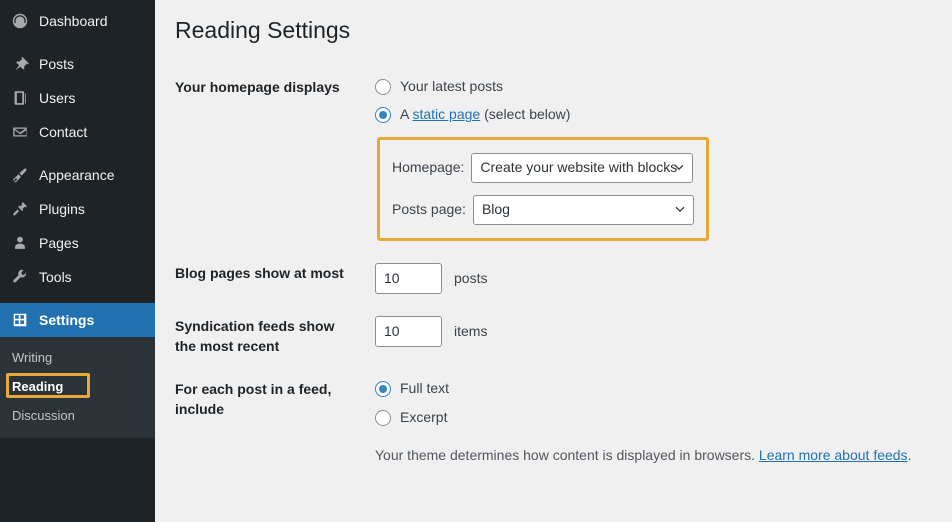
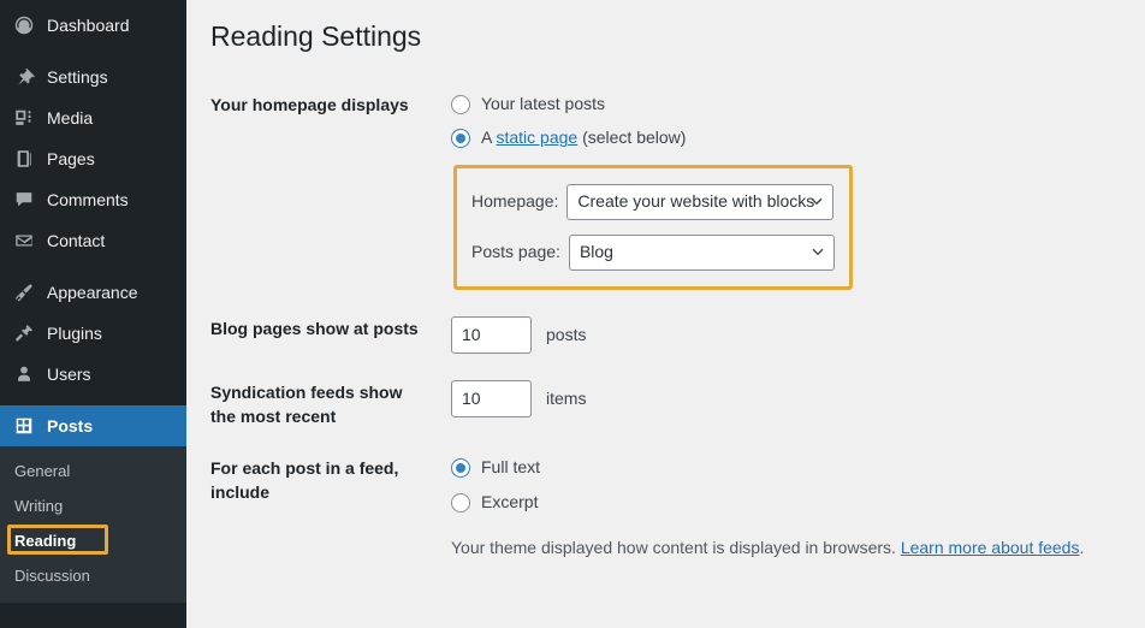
  Dashboard
- Posts
+ Settings
+ Media
- Users
+ Pages
+ Comments
  Contact
  Appearance
  Plugins
- Pages
+ Users
- Tools
- Settings
+ Posts
+ General
  Writing
  Reading
  Discussion
  Reading Settings
  Your homepage displays	Your latest posts A static page (select below) Homepage: Create your website with blocks Posts page: Blog
- Blog pages show at most	10 posts
+ Blog pages show at posts	10 posts
  Syndication feeds show the most recent	10 items
- For each post in a feed, include	Full text Excerpt Your theme determines how content is displayed in browsers. Learn more about feeds.
+ For each post in a feed, include	Full text Excerpt Your theme displayed how content is displayed in browsers. Learn more about feeds.
